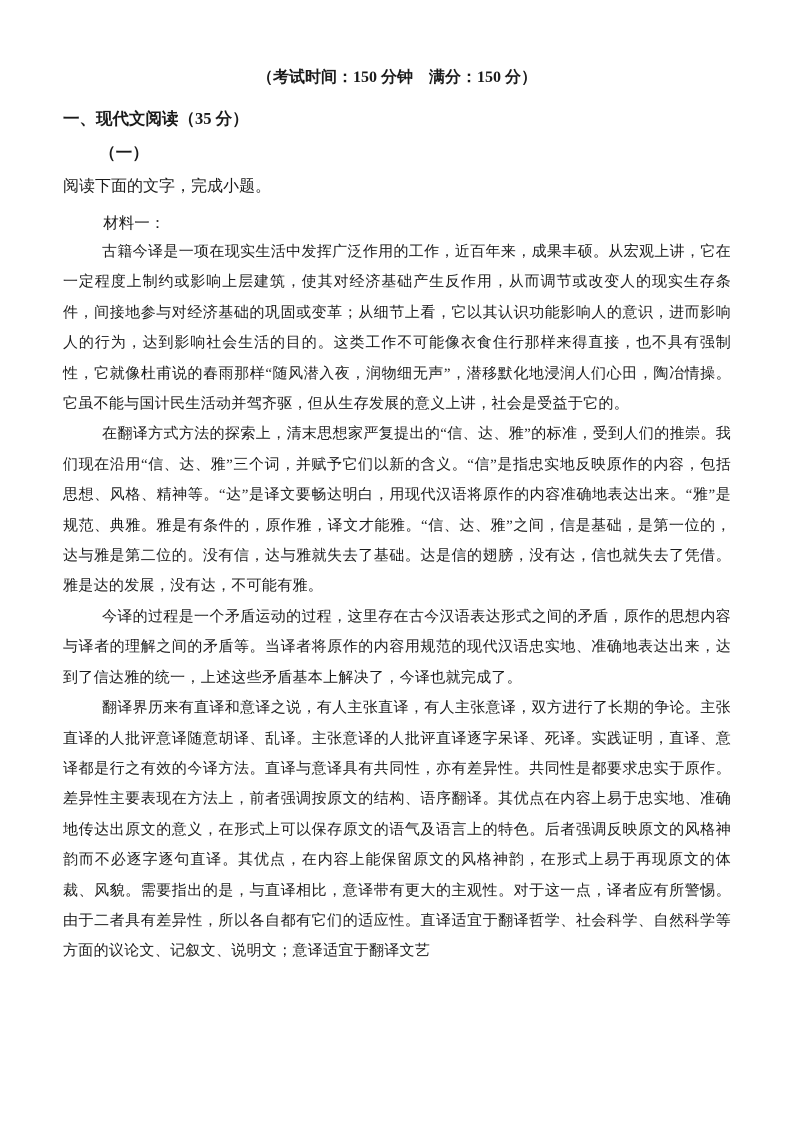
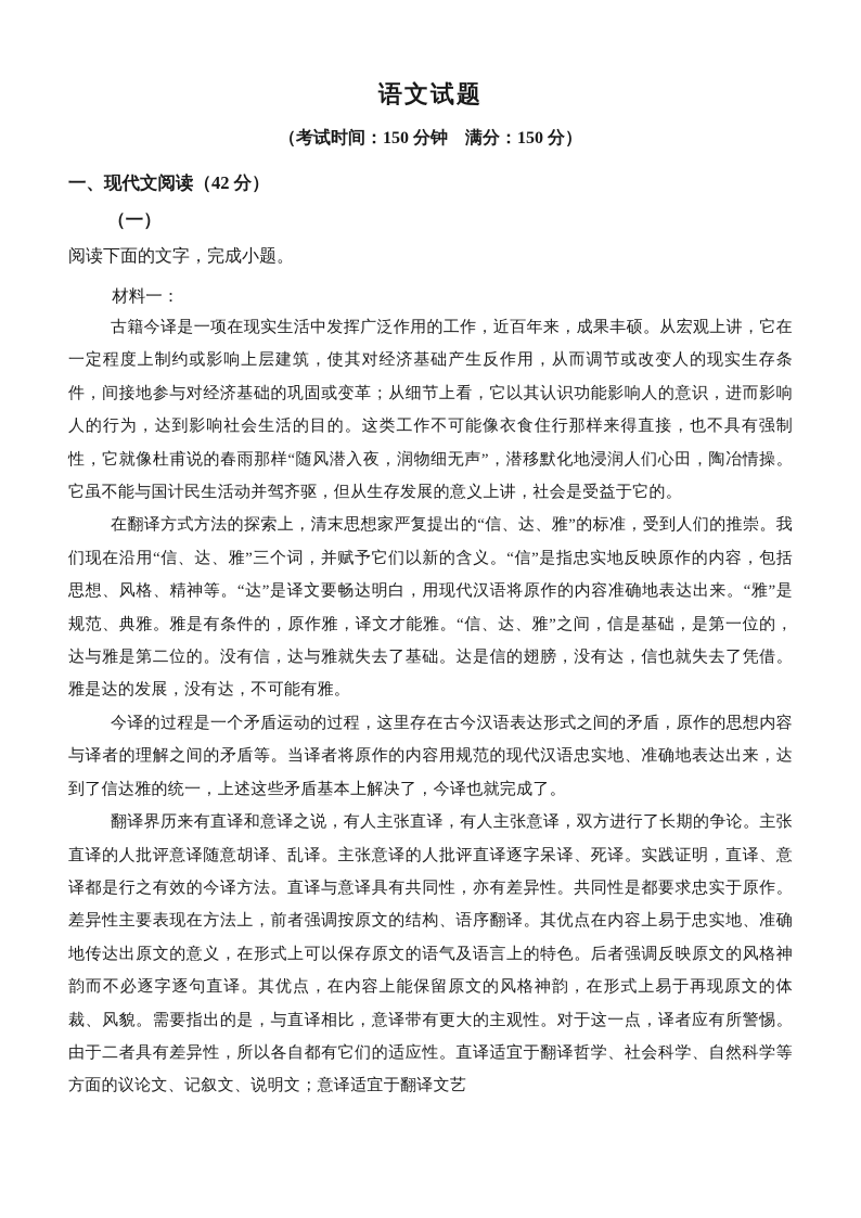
+ 语文试题
  （考试时间：150 分钟 满分：150 分）
- 一、现代文阅读（35 分）
+ 一、现代文阅读（42 分）
  （一）
  阅读下面的文字，完成小题。
  材料一：
  古籍今译是一项在现实生活中发挥广泛作用的工作，近百年来，成果丰硕。从宏观上讲，它在一定程度上制约或影响上层建筑，使其对经济基础产生反作用，从而调节或改变人的现实生存条件，间接地参与对经济基础的巩固或变革；从细节上看，它以其认识功能影响人的意识，进而影响人的行为，达到影响社会生活的目的。这类工作不可能像衣食住行那样来得直接，也不具有强制性，它就像杜甫说的春雨那样“随风潜入夜，润物细无声”，潜移默化地浸润人们心田，陶冶情操。它虽不能与国计民生活动并驾齐驱，但从生存发展的意义上讲，社会是受益于它的。
  在翻译方式方法的探索上，清末思想家严复提出的“信、达、雅”的标准，受到人们的推崇。我们现在沿用“信、达、雅”三个词，并赋予它们以新的含义。“信”是指忠实地反映原作的内容，包括思想、风格、精神等。“达”是译文要畅达明白，用现代汉语将原作的内容准确地表达出来。“雅”是规范、典雅。雅是有条件的，原作雅，译文才能雅。“信、达、雅”之间，信是基础，是第一位的，达与雅是第二位的。没有信，达与雅就失去了基础。达是信的翅膀，没有达，信也就失去了凭借。雅是达的发展，没有达，不可能有雅。
  今译的过程是一个矛盾运动的过程，这里存在古今汉语表达形式之间的矛盾，原作的思想内容与译者的理解之间的矛盾等。当译者将原作的内容用规范的现代汉语忠实地、准确地表达出来，达到了信达雅的统一，上述这些矛盾基本上解决了，今译也就完成了。
  翻译界历来有直译和意译之说，有人主张直译，有人主张意译，双方进行了长期的争论。主张直译的人批评意译随意胡译、乱译。主张意译的人批评直译逐字呆译、死译。实践证明，直译、意译都是行之有效的今译方法。直译与意译具有共同性，亦有差异性。共同性是都要求忠实于原作。差异性主要表现在方法上，前者强调按原文的结构、语序翻译。其优点在内容上易于忠实地、准确地传达出原文的意义，在形式上可以保存原文的语气及语言上的特色。后者强调反映原文的风格神韵而不必逐字逐句直译。其优点，在内容上能保留原文的风格神韵，在形式上易于再现原文的体裁、风貌。需要指出的是，与直译相比，意译带有更大的主观性。对于这一点，译者应有所警惕。由于二者具有差异性，所以各自都有它们的适应性。直译适宜于翻译哲学、社会科学、自然科学等方面的议论文、记叙文、说明文；意译适宜于翻译文艺
